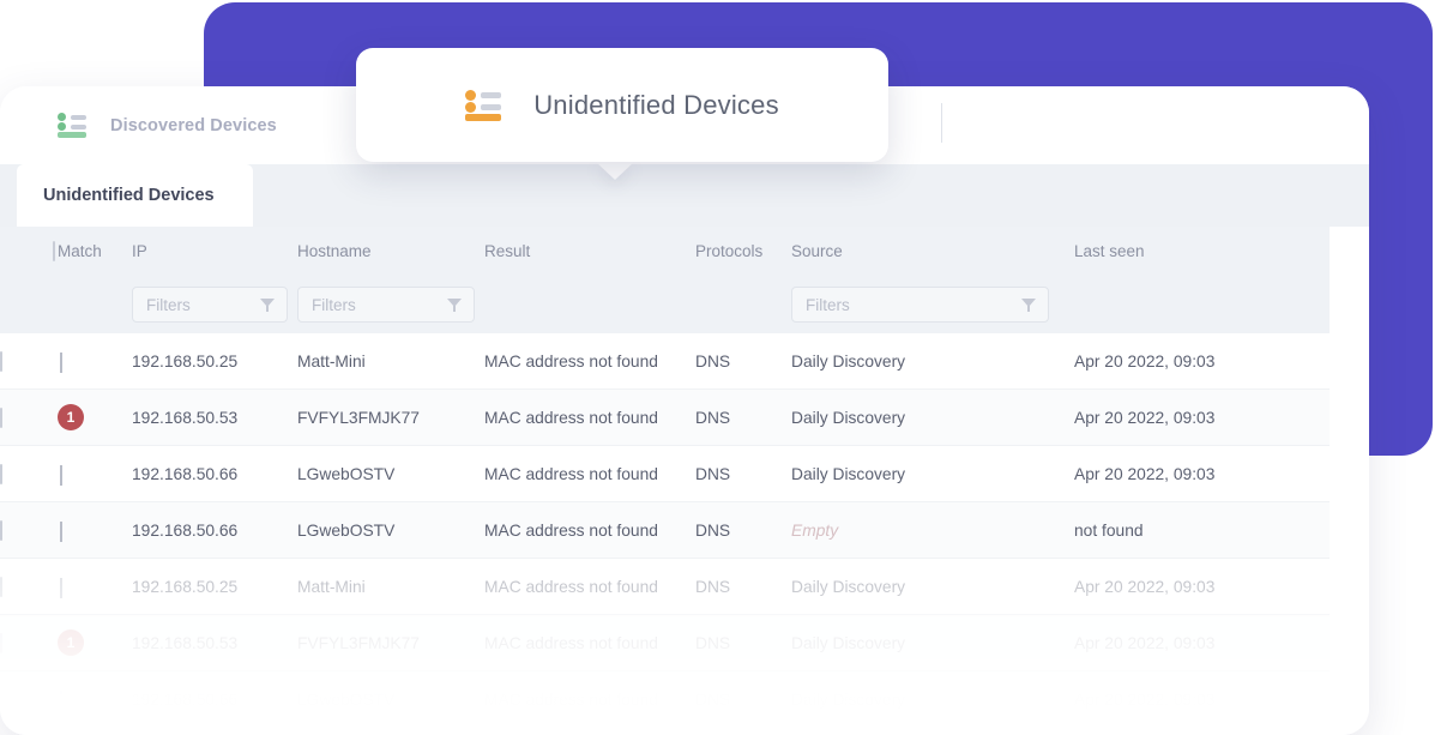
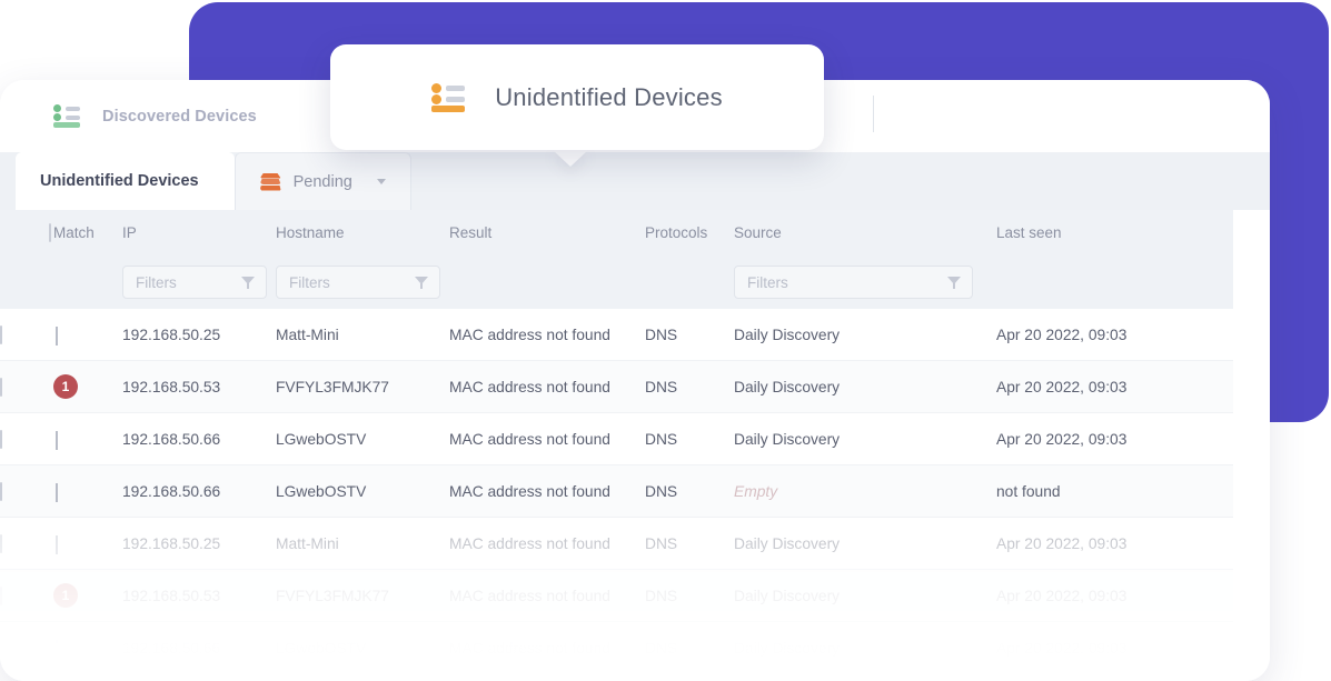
  Discovered Devices
  Unidentified Devices
+ Pending
  	Match	IP	Hostname	Result	Protocols	Source	Last seen
  		Filters	Filters			Filters
  		192.168.50.25	Matt-Mini	MAC address not found	DNS	Daily Discovery	Apr 20 2022, 09:03
  	1	192.168.50.53	FVFYL3FMJK77	MAC address not found	DNS	Daily Discovery	Apr 20 2022, 09:03
  		192.168.50.66	LGwebOSTV	MAC address not found	DNS	Daily Discovery	Apr 20 2022, 09:03
  		192.168.50.66	LGwebOSTV	MAC address not found	DNS	Empty	not found
  Unidentified Devices
